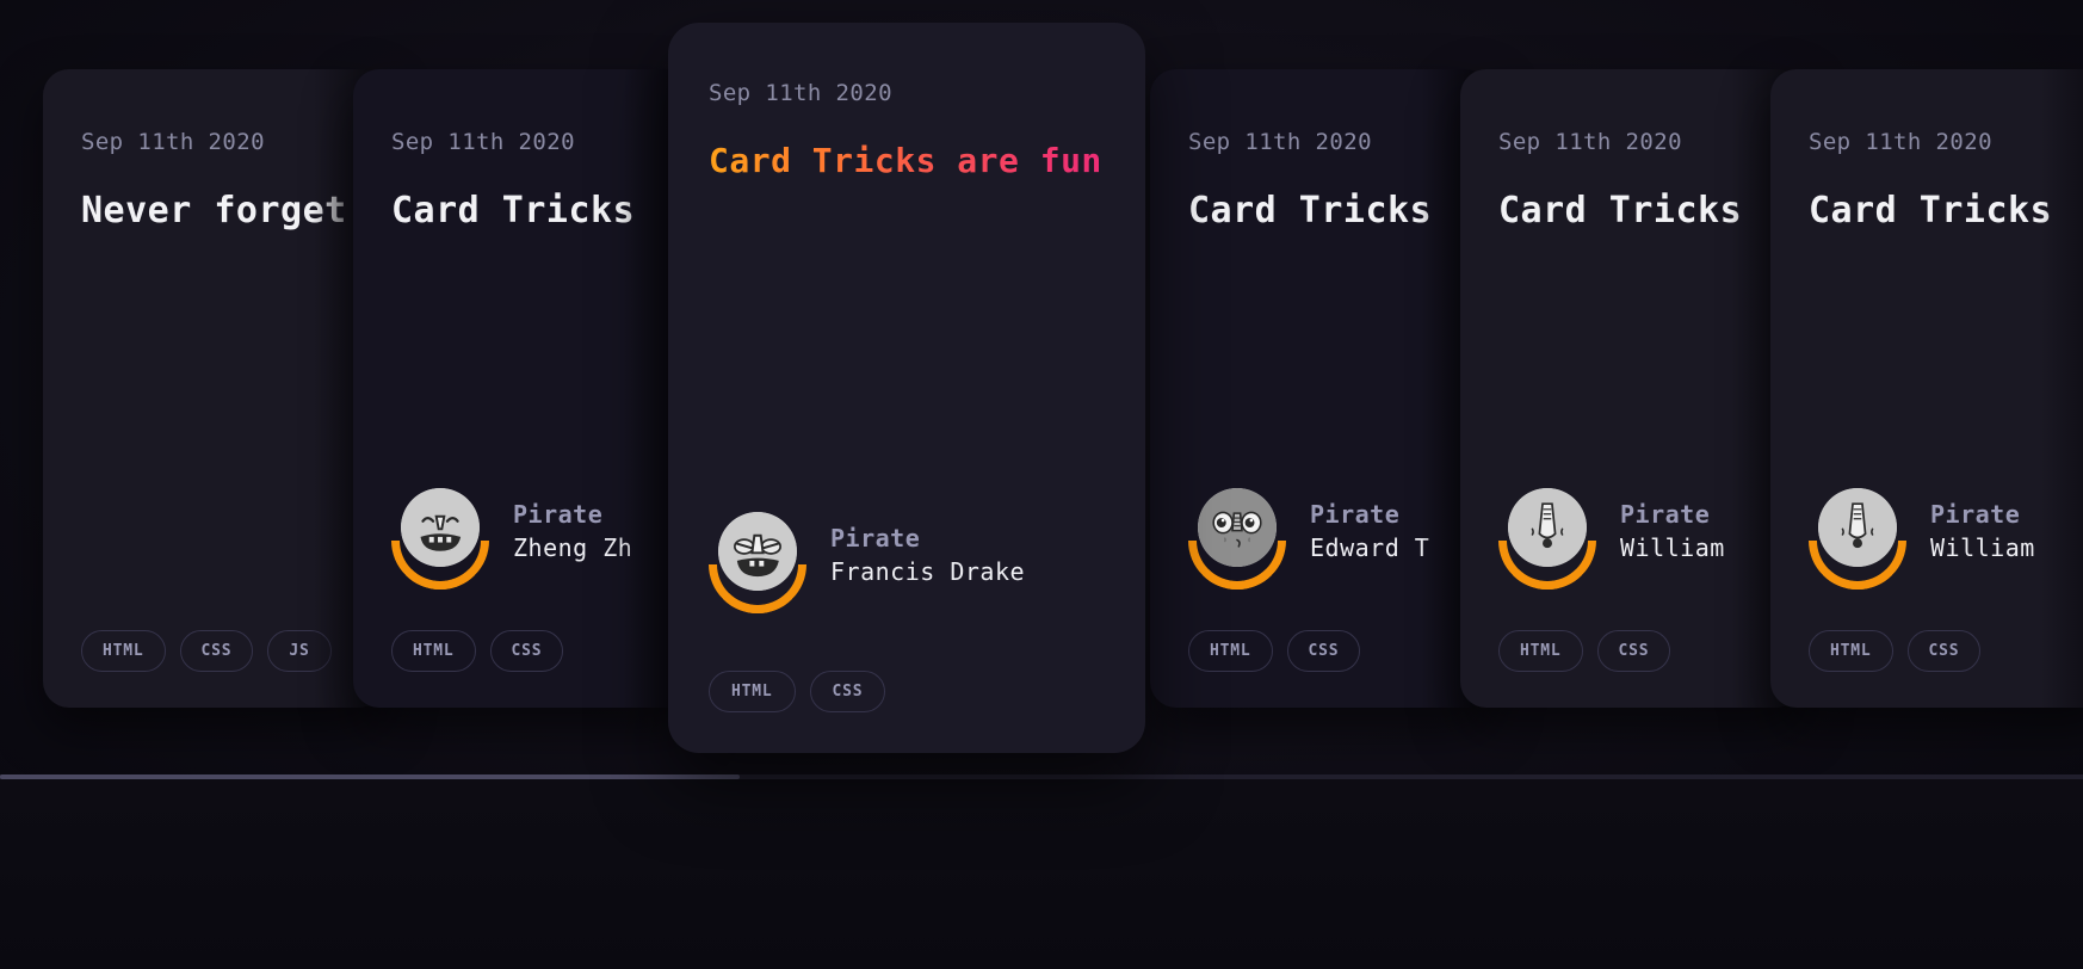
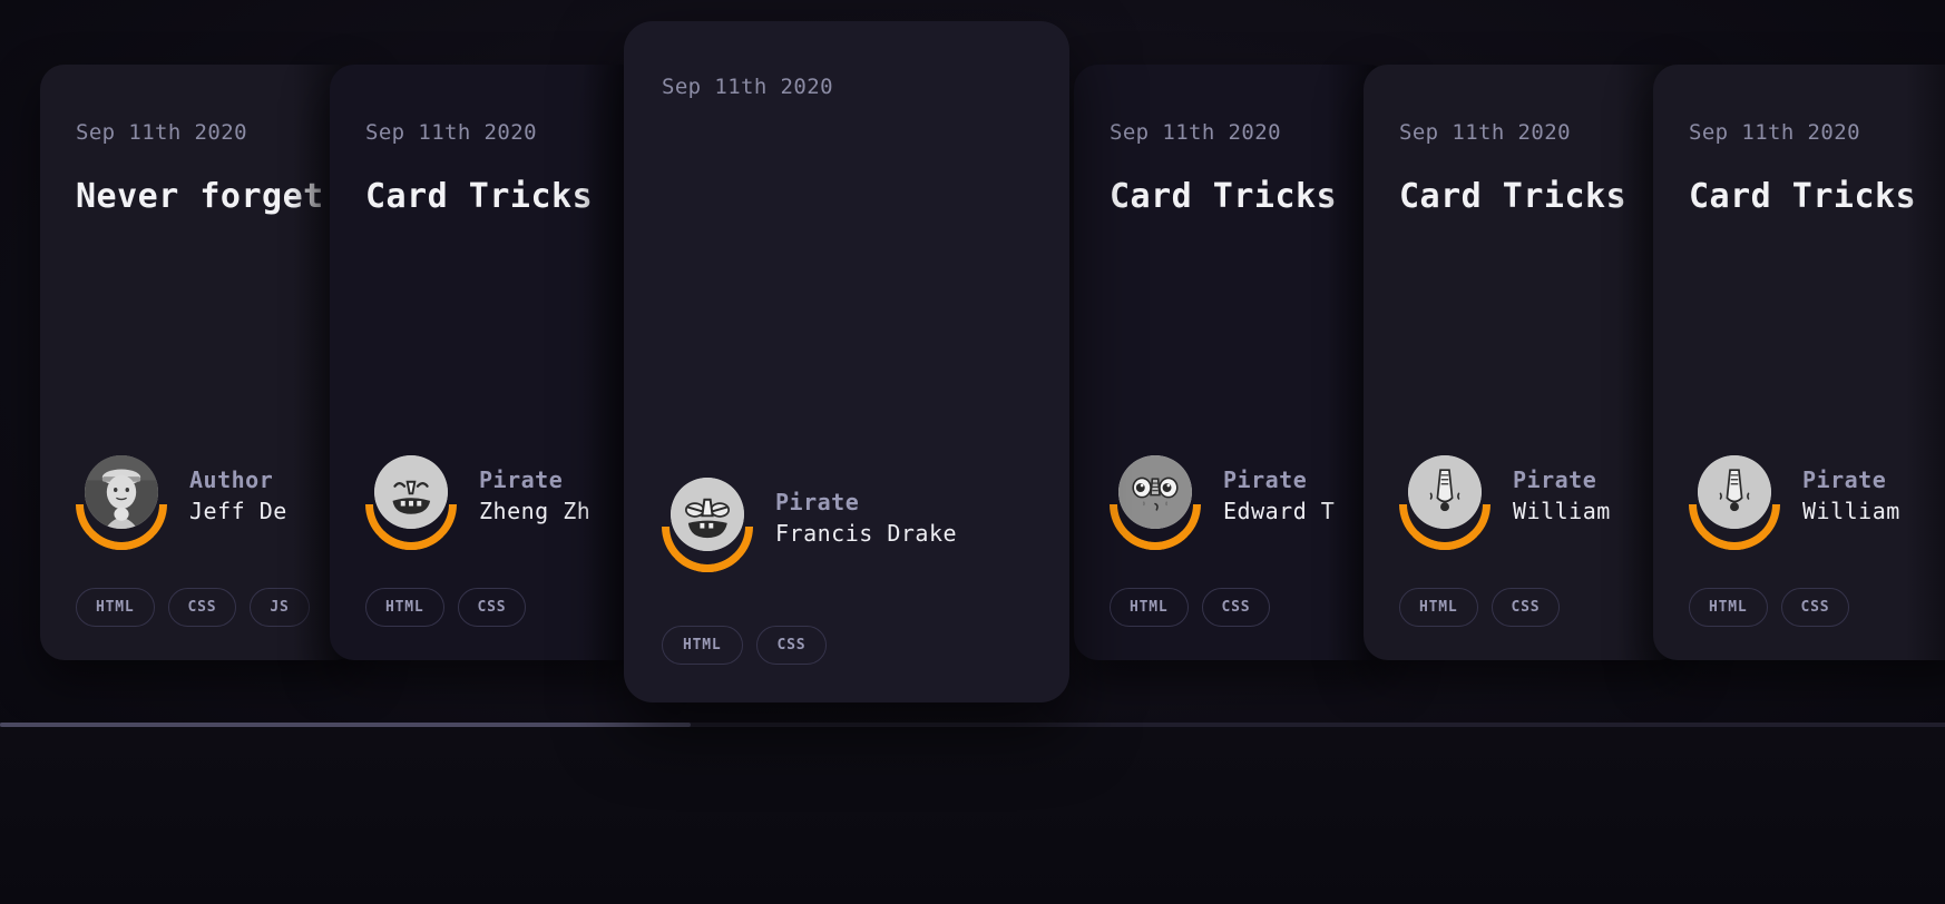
  Sep 11th 2020
  Never forg
+ Author
+ Jeff De
  HTML
  CSS
  JS
  Sep 11th 2020
  Card Trick
  Pirate
  Zheng Z
  HTML
  CSS
  Sep 11th 2020
- Card Tricks are fun!
  Pirate
  Francis Drake
  HTML
  CSS
  Sep 11th 2020
  Card Trick
  Pirate
  Edward
  HTML
  CSS
  Sep 11th 2020
  Card Trick
  Pirate
  William
  HTML
  CSS
  Sep 11th 2020
  Card Trick
  Pirate
  William
  HTML
  CSS
